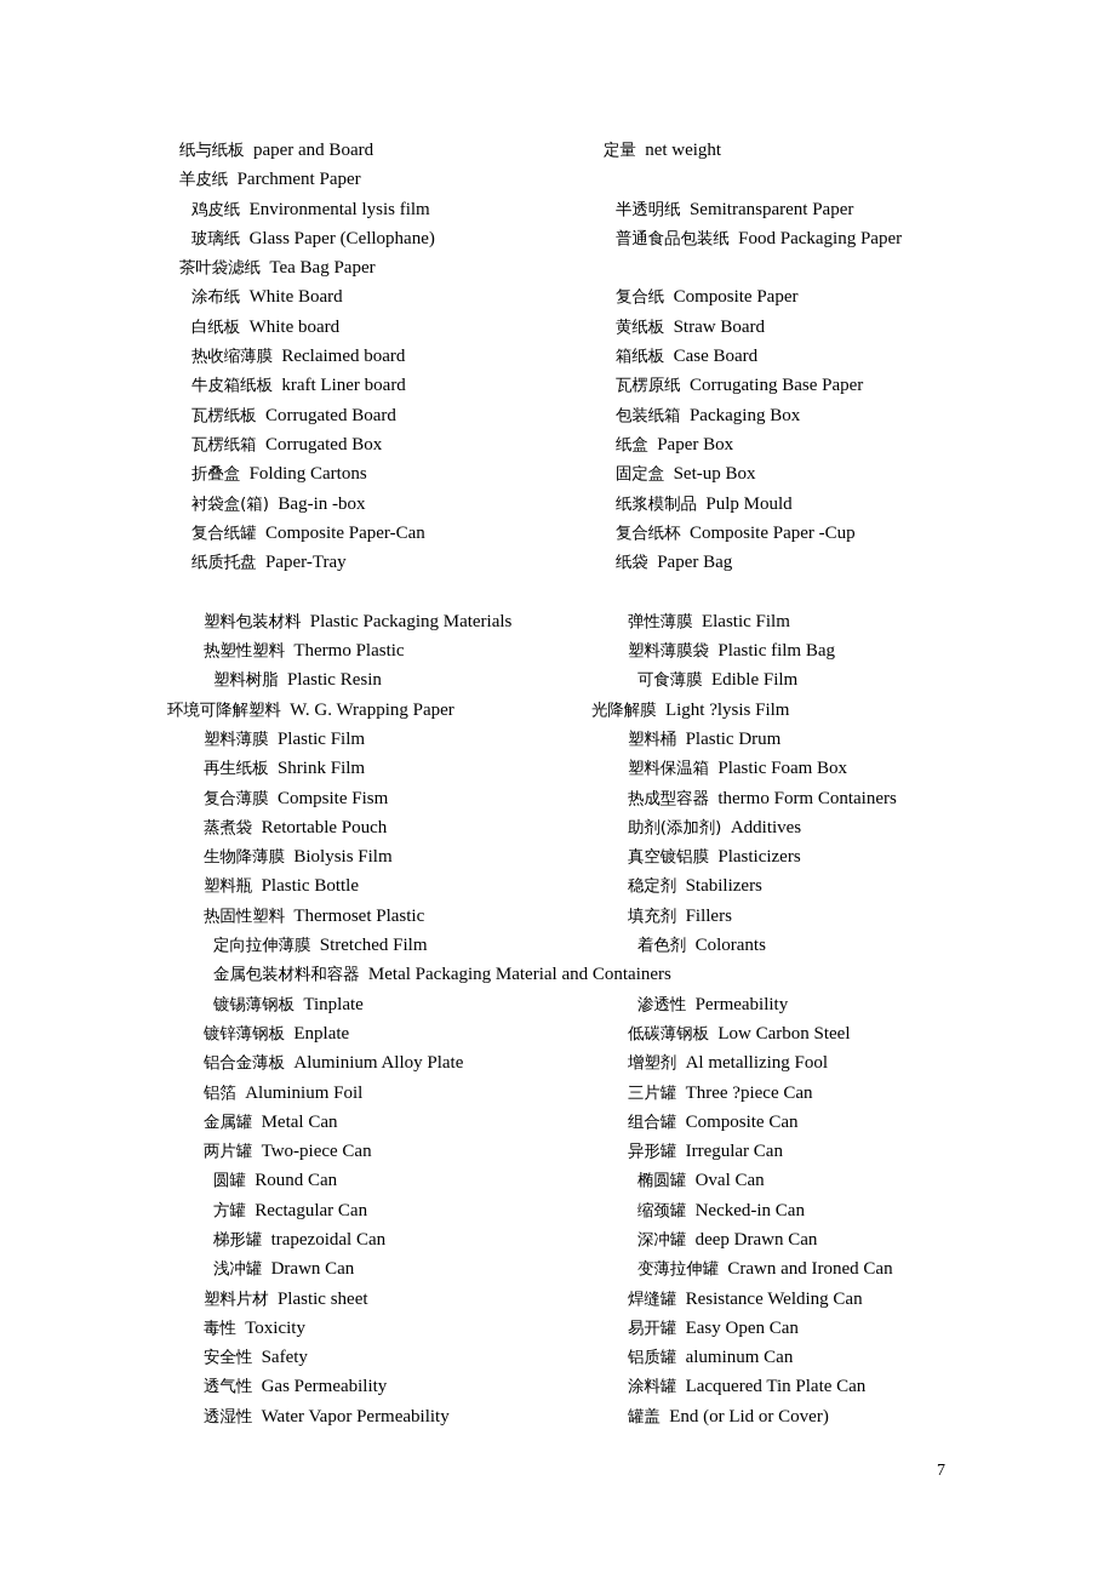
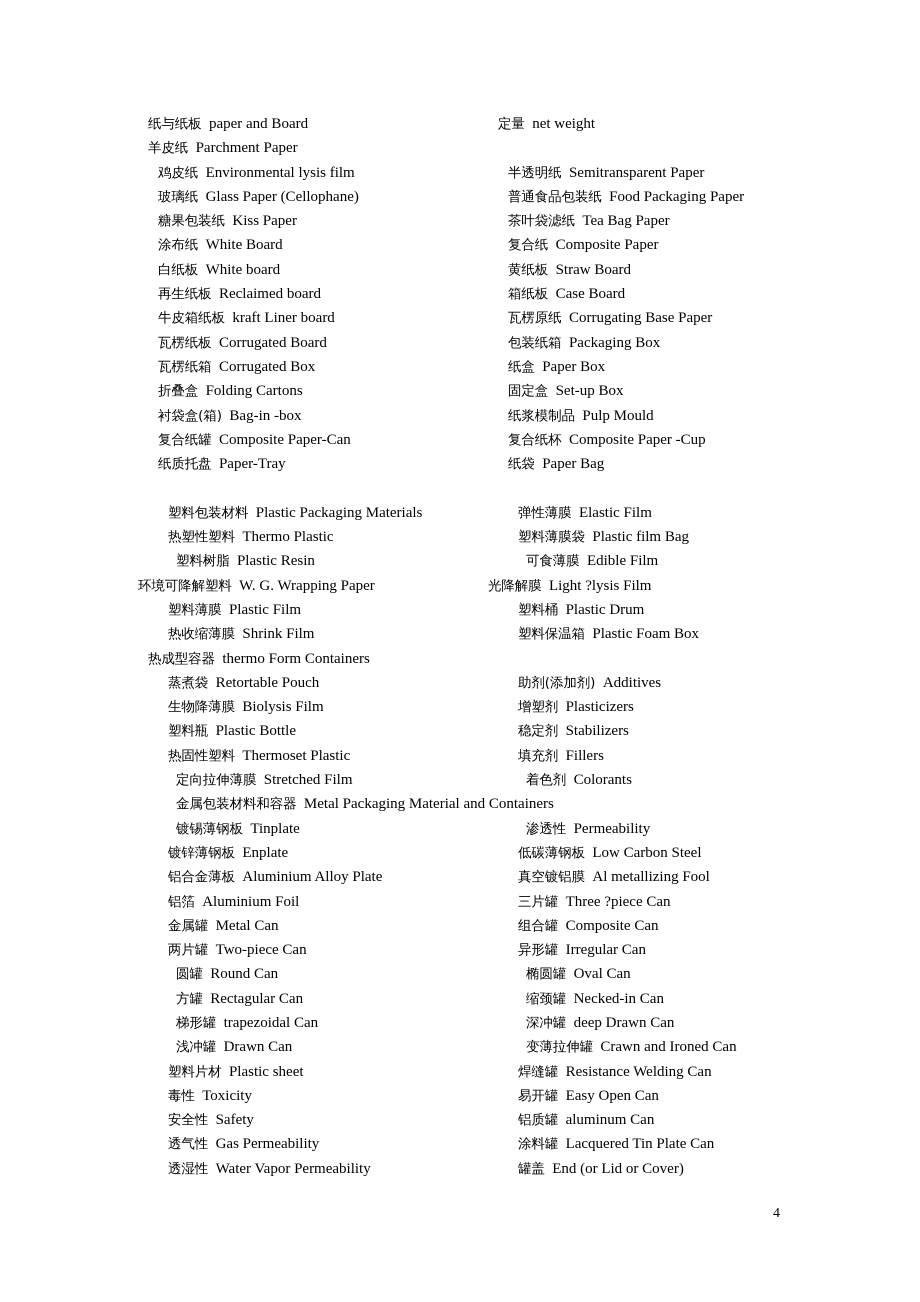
  纸与纸板 paper and Board
  定量 net weight
  羊皮纸 Parchment Paper
  鸡皮纸 Environmental lysis film
  半透明纸 Semitransparent Paper
  玻璃纸 Glass Paper (Cellophane)
  普通食品包装纸 Food Packaging Paper
+ 糖果包装纸 Kiss Paper
  茶叶袋滤纸 Tea Bag Paper
  涂布纸 White Board
  复合纸 Composite Paper
  白纸板 White board
  黄纸板 Straw Board
- 热收缩薄膜 Reclaimed board
+ 再生纸板 Reclaimed board
  箱纸板 Case Board
  牛皮箱纸板 kraft Liner board
  瓦楞原纸 Corrugating Base Paper
  瓦楞纸板 Corrugated Board
  包装纸箱 Packaging Box
  瓦楞纸箱 Corrugated Box
  纸盒 Paper Box
  折叠盒 Folding Cartons
  固定盒 Set-up Box
  衬袋盒(箱) Bag-in -box
  纸浆模制品 Pulp Mould
  复合纸罐 Composite Paper-Can
  复合纸杯 Composite Paper -Cup
  纸质托盘 Paper-Tray
  纸袋 Paper Bag
  塑料包装材料 Plastic Packaging Materials
  弹性薄膜 Elastic Film
  热塑性塑料 Thermo Plastic
  塑料薄膜袋 Plastic film Bag
  塑料树脂 Plastic Resin
  可食薄膜 Edible Film
  环境可降解塑料 W. G. Wrapping Paper
  光降解膜 Light ?lysis Film
  塑料薄膜 Plastic Film
  塑料桶 Plastic Drum
- 再生纸板 Shrink Film
+ 热收缩薄膜 Shrink Film
  塑料保温箱 Plastic Foam Box
- 复合薄膜 Compsite Fism
  热成型容器 thermo Form Containers
  蒸煮袋 Retortable Pouch
  助剂(添加剂) Additives
  生物降薄膜 Biolysis Film
- 真空镀铝膜 Plasticizers
+ 增塑剂 Plasticizers
  塑料瓶 Plastic Bottle
  稳定剂 Stabilizers
  热固性塑料 Thermoset Plastic
  填充剂 Fillers
  定向拉伸薄膜 Stretched Film
  着色剂 Colorants
  金属包装材料和容器 Metal Packaging Material and Containers
  镀锡薄钢板 Tinplate
  渗透性 Permeability
  镀锌薄钢板 Enplate
  低碳薄钢板 Low Carbon Steel
  铝合金薄板 Aluminium Alloy Plate
- 增塑剂 Al metallizing Fool
+ 真空镀铝膜 Al metallizing Fool
  铝箔 Aluminium Foil
  三片罐 Three ?piece Can
  金属罐 Metal Can
  组合罐 Composite Can
  两片罐 Two-piece Can
  异形罐 Irregular Can
  圆罐 Round Can
  椭圆罐 Oval Can
  方罐 Rectagular Can
  缩颈罐 Necked-in Can
  梯形罐 trapezoidal Can
  深冲罐 deep Drawn Can
  浅冲罐 Drawn Can
  变薄拉伸罐 Crawn and Ironed Can
  塑料片材 Plastic sheet
  焊缝罐 Resistance Welding Can
  毒性 Toxicity
  易开罐 Easy Open Can
  安全性 Safety
  铝质罐 aluminum Can
  透气性 Gas Permeability
  涂料罐 Lacquered Tin Plate Can
  透湿性 Water Vapor Permeability
  罐盖 End (or Lid or Cover)
- 7
+ 4
